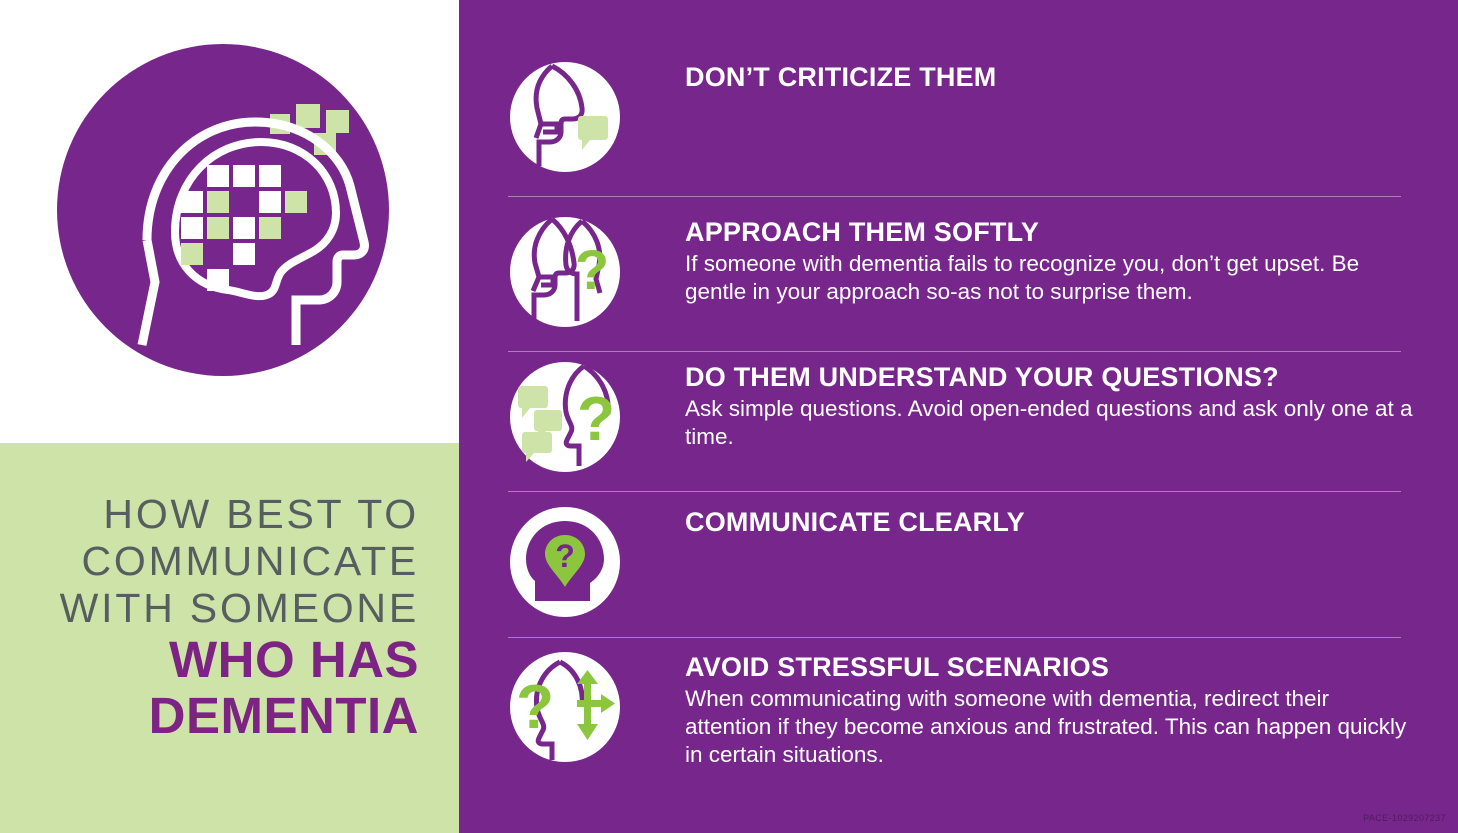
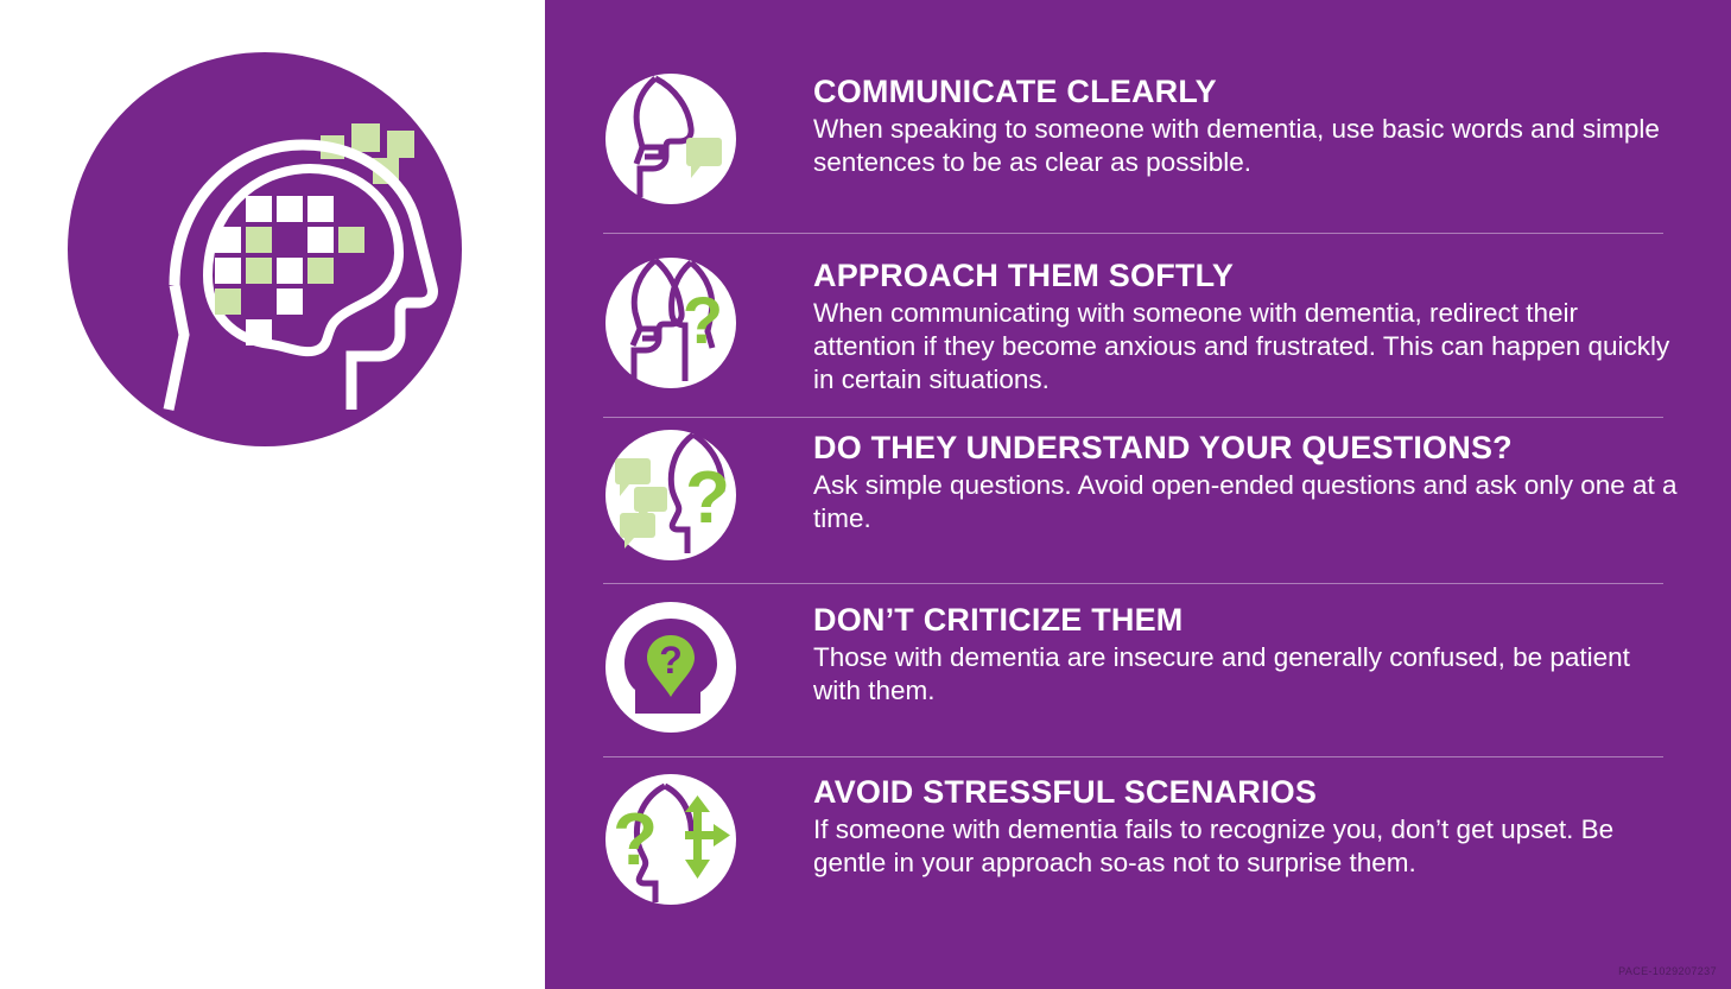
- HOW BEST TO
- COMMUNICATE
- WITH SOMEONE
- WHO HAS
- DEMENTIA
- DON’T CRITICIZE THEM
+ COMMUNICATE CLEARLY
+ When speaking to someone with dementia, use basic words and simple sentences to be as clear as possible.
  ?
  APPROACH THEM SOFTLY
- If someone with dementia fails to recognize you, don’t get upset. Be gentle in your approach so-as not to surprise them.
+ When communicating with someone with dementia, redirect their attention if they become anxious and frustrated. This can happen quickly in certain situations.
  ?
- DO THEM UNDERSTAND YOUR QUESTIONS?
+ DO THEY UNDERSTAND YOUR QUESTIONS?
  Ask simple questions. Avoid open-ended questions and ask only one at a time.
  ?
- COMMUNICATE CLEARLY
+ DON’T CRITICIZE THEM
+ Those with dementia are insecure and generally confused, be patient with them.
  ?
  AVOID STRESSFUL SCENARIOS
- When communicating with someone with dementia, redirect their attention if they become anxious and frustrated. This can happen quickly in certain situations.
+ If someone with dementia fails to recognize you, don’t get upset. Be gentle in your approach so-as not to surprise them.
  PACE-1029207237
